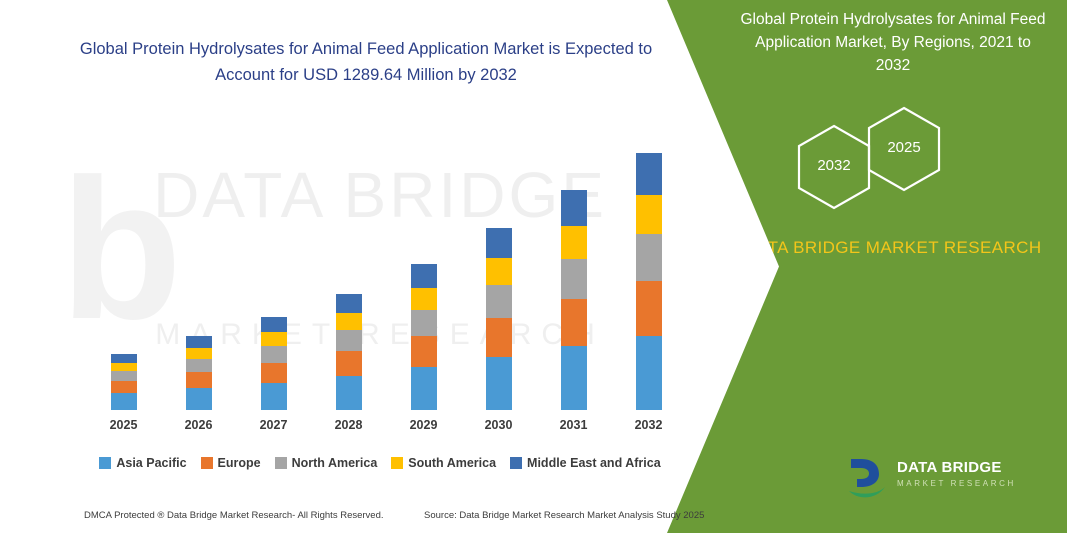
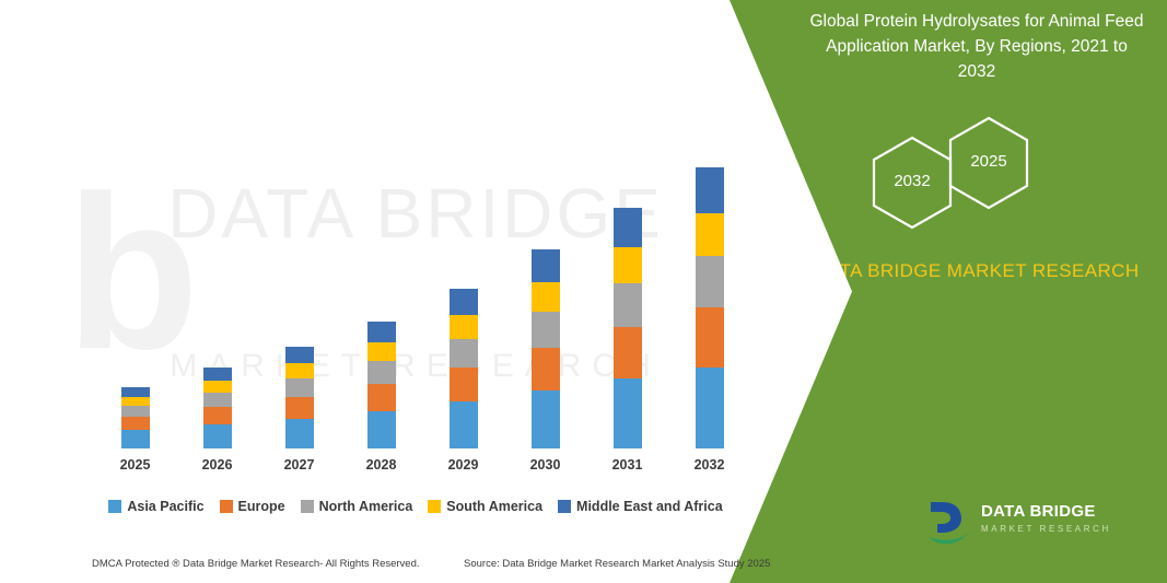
  DATA BRIDG
  MARET REERCH
  b
- Global Protein Hydrolysates for Animal Feed Application Market is Expected to Account for USD 1289.64 Million by 2032
  2025
  2026
  2027
  2028
  2029
  2030
  2031
  2032
  Asia Pacific
  Europe
  North America
  South America
  Middle East and Africa
  DMCA Protected ® Data Bridge Market Research- All Rights Reserved.
  Source: Data Bridge Market Research Market Analysis Study 2025
  Global Protein Hydrolysates for Animal Feed Application Market, By Regions, 2021 to 2032
  2032
  2025
  TA BRIDGE MARKET RESEARCH
  DATA BRIDGE
  MARKET RESEARCH
